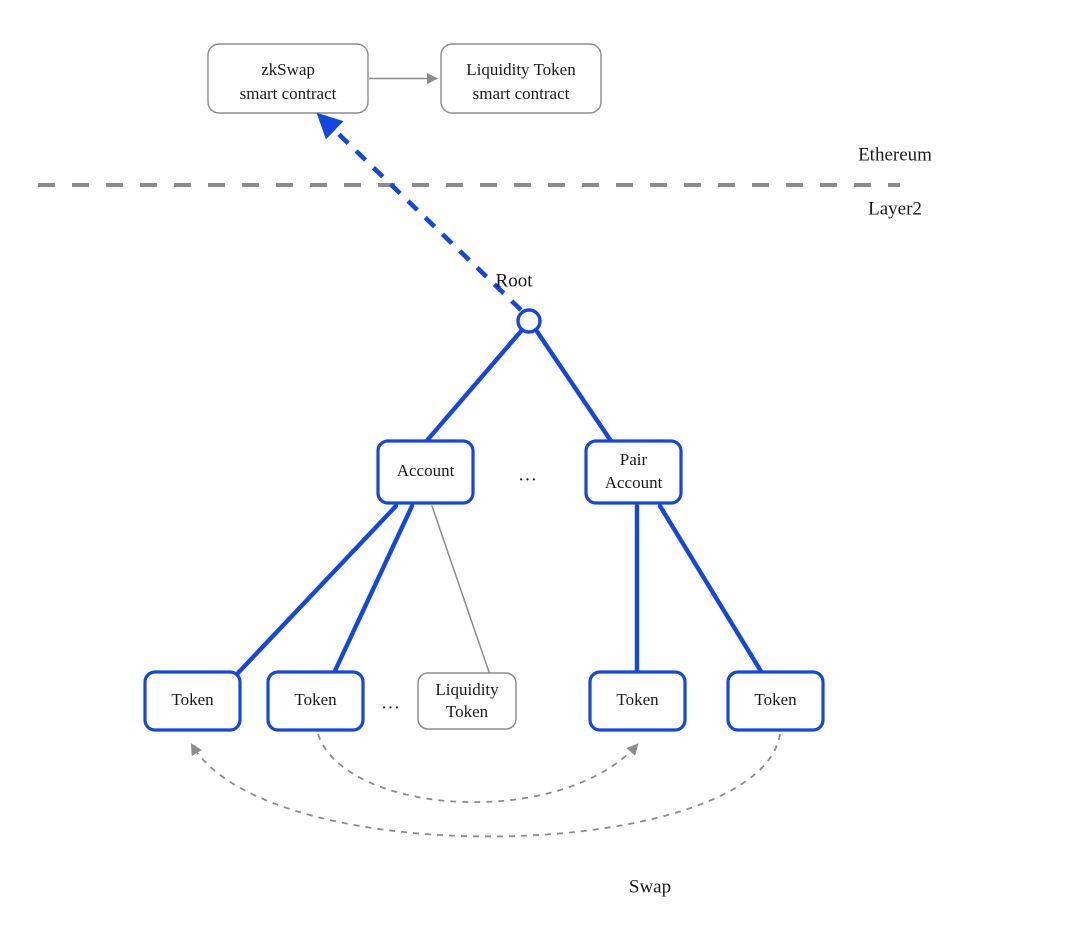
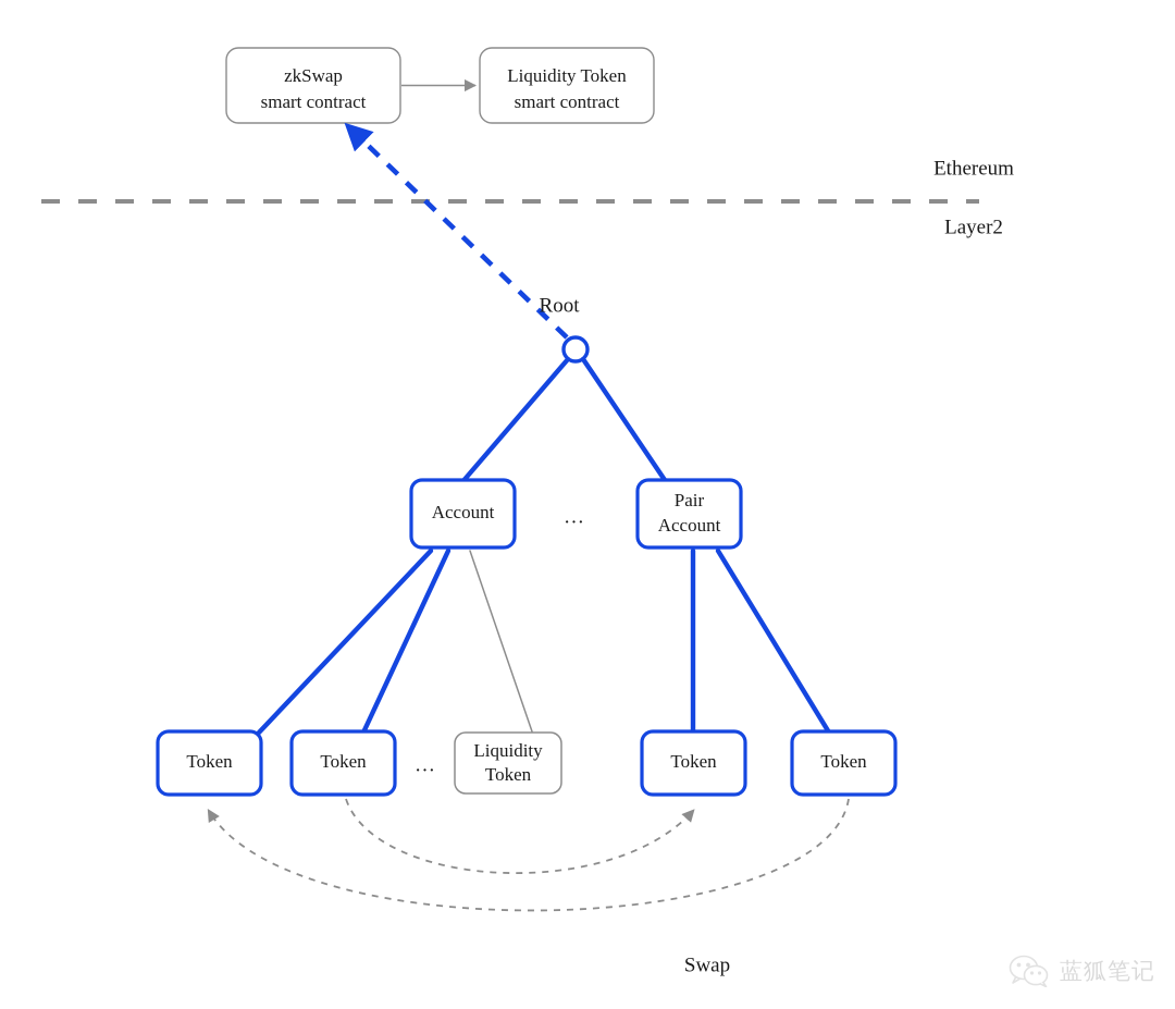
  Ethereum
  Layer2
  zkSwap
  smart contract
  Liquidity Token
  smart contract
  Root
  Account
  …
  Pair
  Account
  Token
  Token
  …
  Liquidity
  Token
  Token
  Token
  Swap
+ 蓝狐笔记
